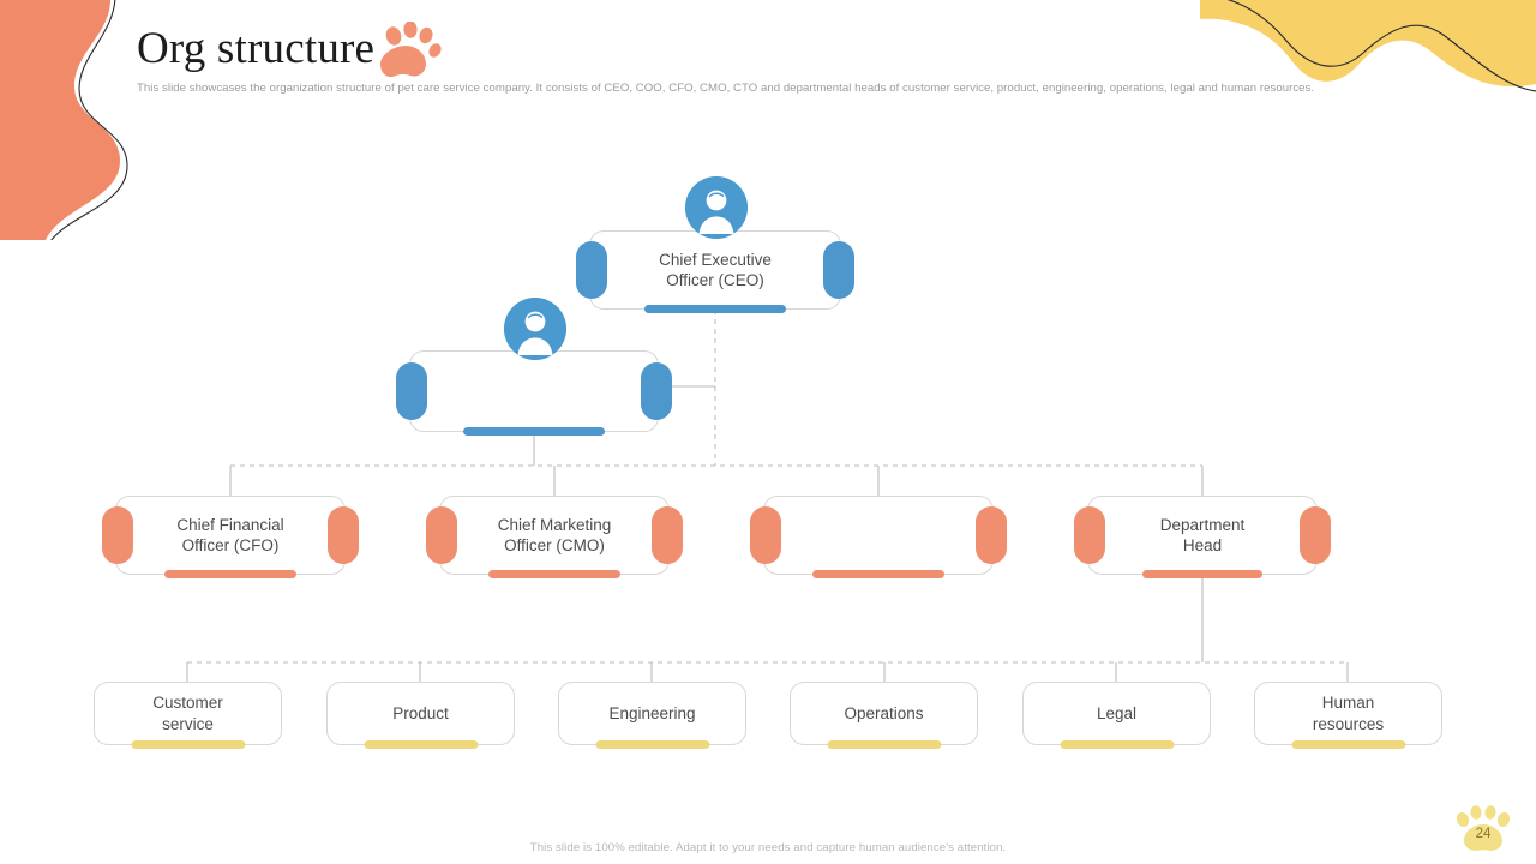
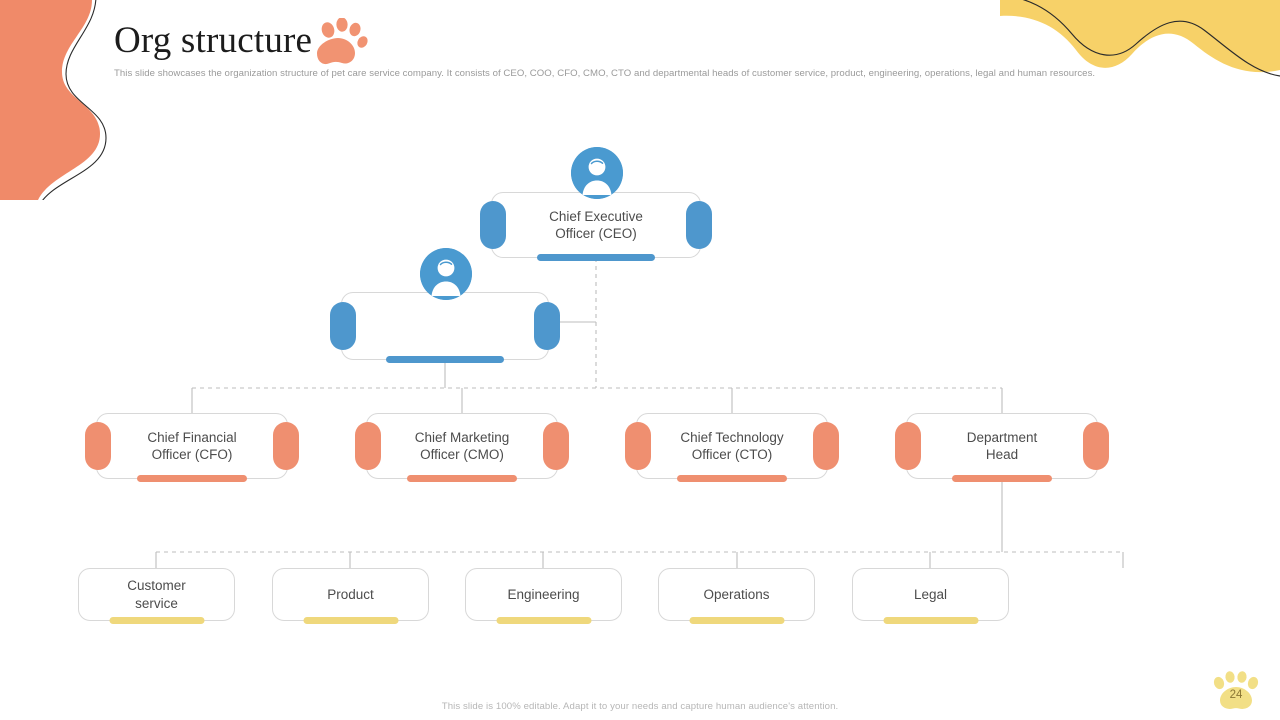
  Org structure
  This slide showcases the organization structure of pet care service company. It consists of CEO, COO, CFO, CMO, CTO and departmental heads of customer service, product, engineering, operations, legal and human resources.
  Chief Executive
  Officer (CEO)
  Chief Financial
  Officer (CFO)
  Chief Marketing
  Officer (CMO)
+ Chief Technology
+ Officer (CTO)
  Department
  Head
  Customer
  service
  Product
  Engineering
  Operations
  Legal
- Human
- resources
  This slide is 100% editable. Adapt it to your needs and capture human audience's attention.
  24
